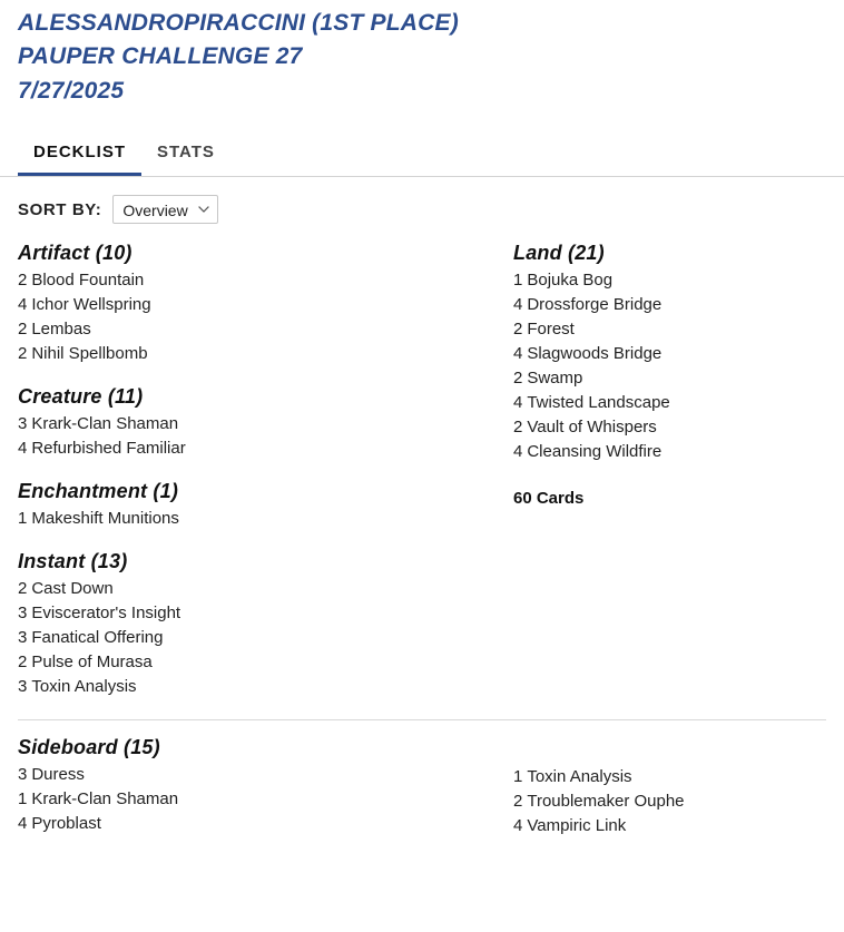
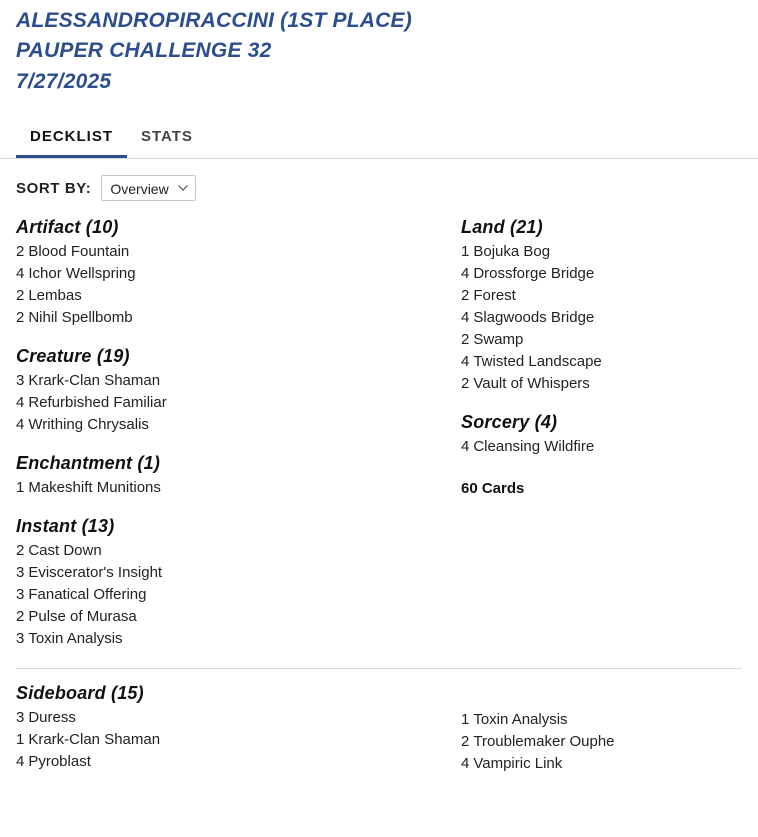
  ALESSANDROPIRACCINI (1ST PLACE)
- PAUPER CHALLENGE 27
+ PAUPER CHALLENGE 32
  7/27/2025
  DECKLIST
  STATS
  SORT BY:
  Overview
  Artifact (10)
  2 Blood Fountain
  4 Ichor Wellspring
  2 Lembas
  2 Nihil Spellbomb
- Creature (11)
+ Creature (19)
  3 Krark-Clan Shaman
  4 Refurbished Familiar
+ 4 Writhing Chrysalis
  Enchantment (1)
  1 Makeshift Munitions
  Instant (13)
  2 Cast Down
  3 Eviscerator's Insight
  3 Fanatical Offering
  2 Pulse of Murasa
  3 Toxin Analysis
  Land (21)
  1 Bojuka Bog
  4 Drossforge Bridge
  2 Forest
  4 Slagwoods Bridge
  2 Swamp
  4 Twisted Landscape
  2 Vault of Whispers
+ Sorcery (4)
  4 Cleansing Wildfire
  60 Cards
  Sideboard (15)
  3 Duress
  1 Krark-Clan Shaman
  4 Pyroblast
  1 Toxin Analysis
  2 Troublemaker Ouphe
  4 Vampiric Link
